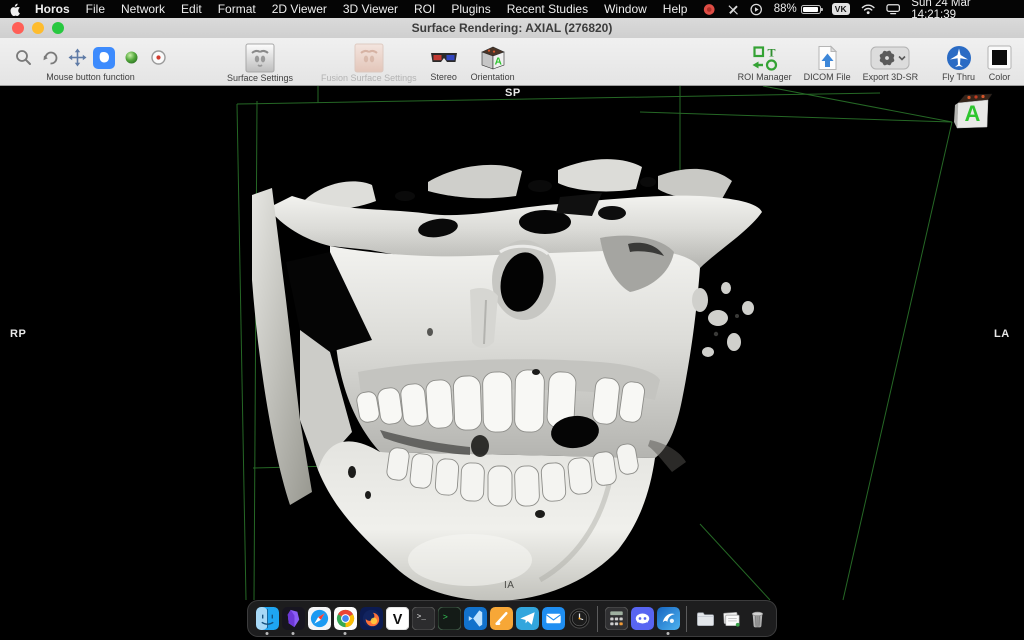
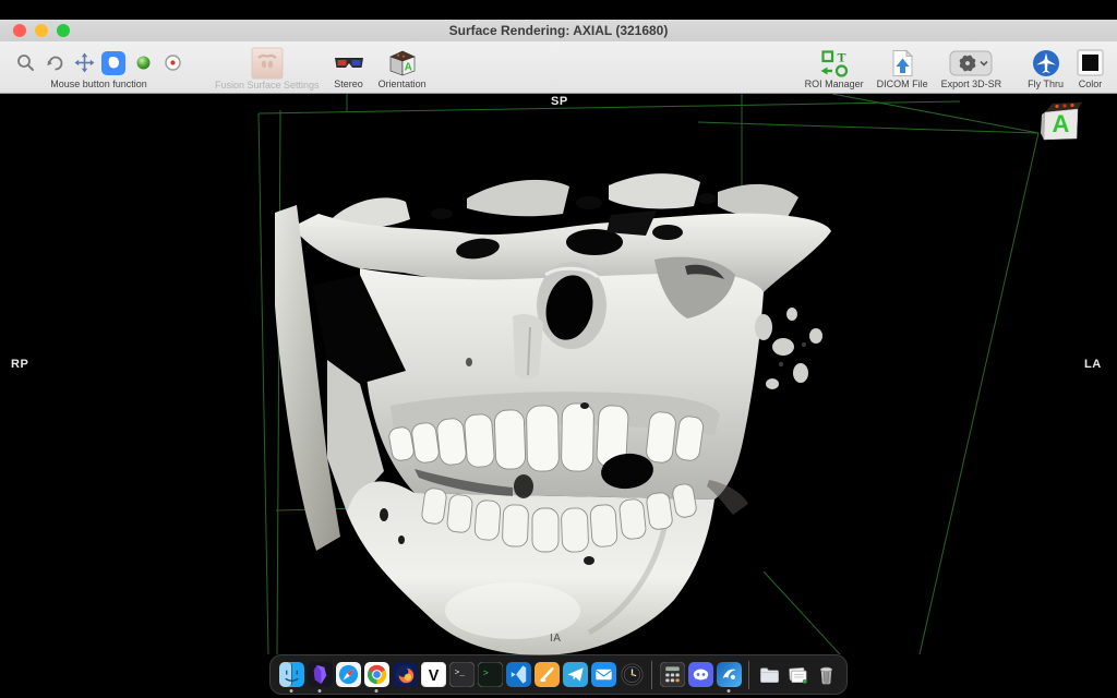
- Horos
- File
- Network
- Edit
- Format
- 2D Viewer
- 3D Viewer
- ROI
- Plugins
- Recent Studies
- Window
- Help
- 88%
- VK
- Sun 24 Mar 14:21:39
- Surface Rendering: AXIAL (276820)
+ Surface Rendering: AXIAL (321680)
  Mouse button function
- Surface Settings
  Fusion Surface Settings
  Stereo
  A
  Orientation
  T
  ROI Manager
  DICOM File
  Export 3D-SR
  Fly Thru
  Color
  SP
  RP
  LA
  IA
  A
  V
  >_
  >
